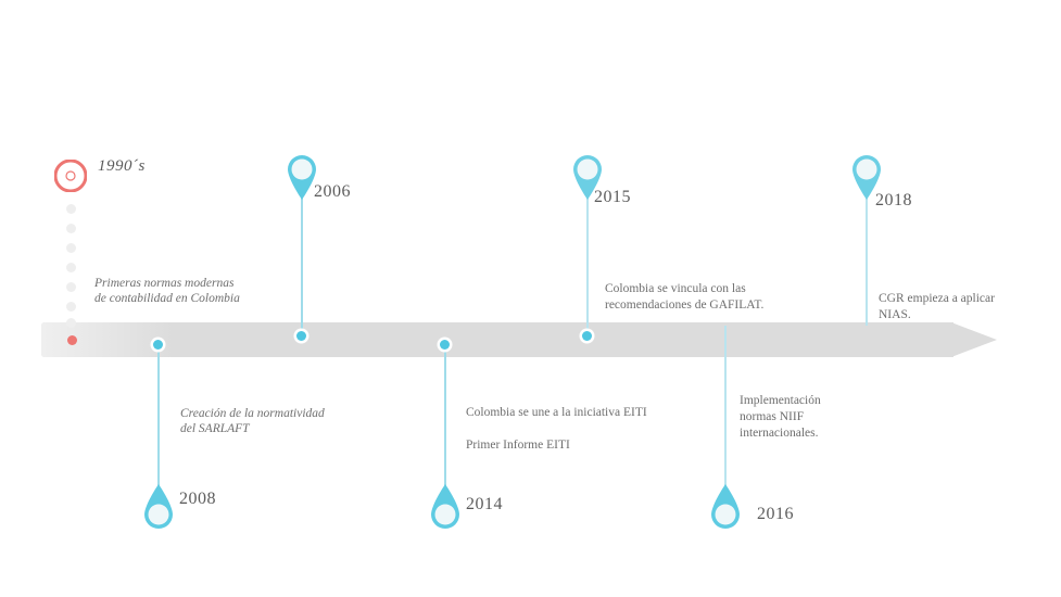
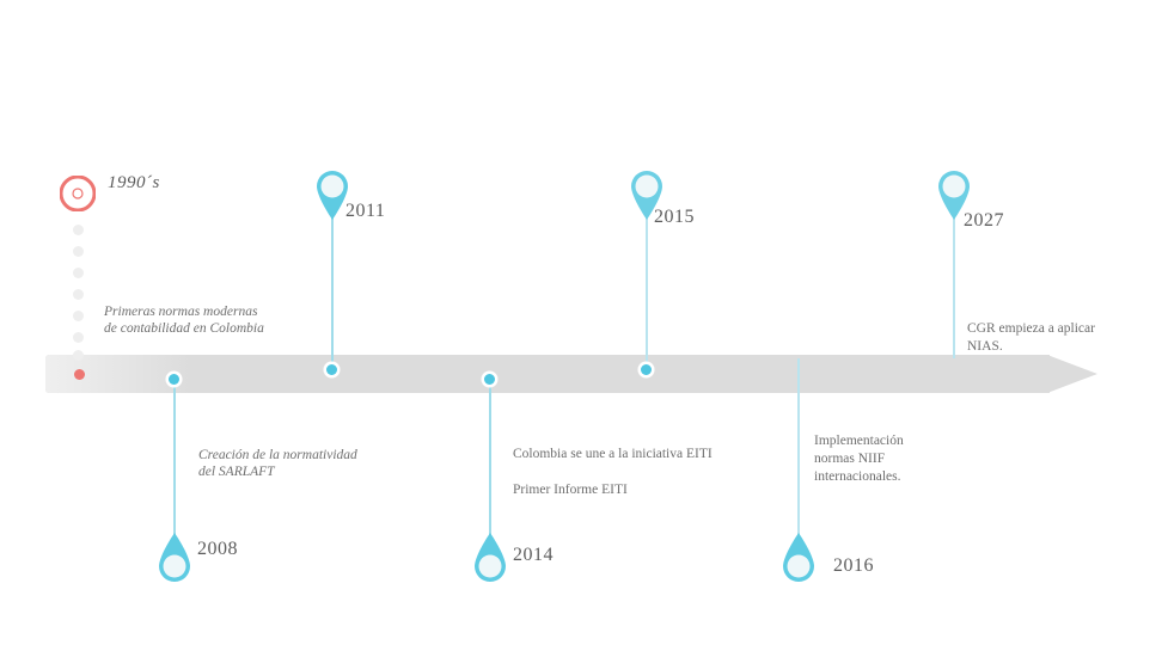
  1990´s
  Primeras normas modernas
  de contabilidad en Colombia
- 2006
+ 2011
  2015
- Colombia se vincula con las
- recomendaciones de GAFILAT.
- 2018
+ 2027
  CGR empieza a aplicar
  NIAS.
  2008
  Creación de la normatividad
  del SARLAFT
  2014
  Colombia se une a la iniciativa EITI
  Primer Informe EITI
  2016
  Implementación
  normas NIIF
  internacionales.
